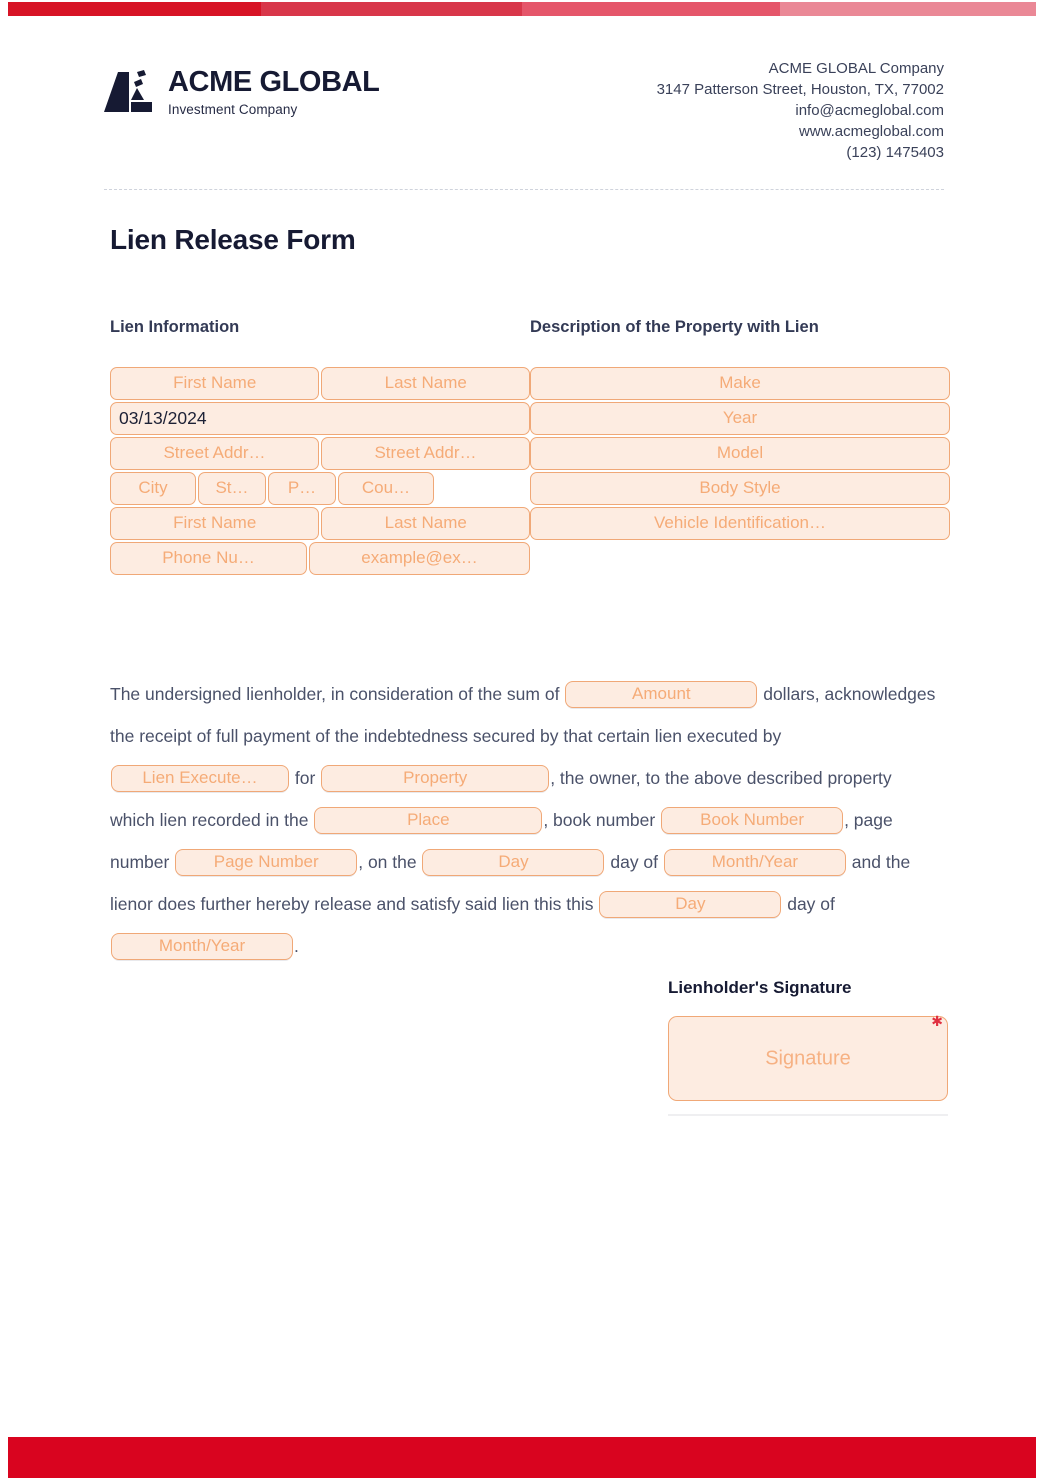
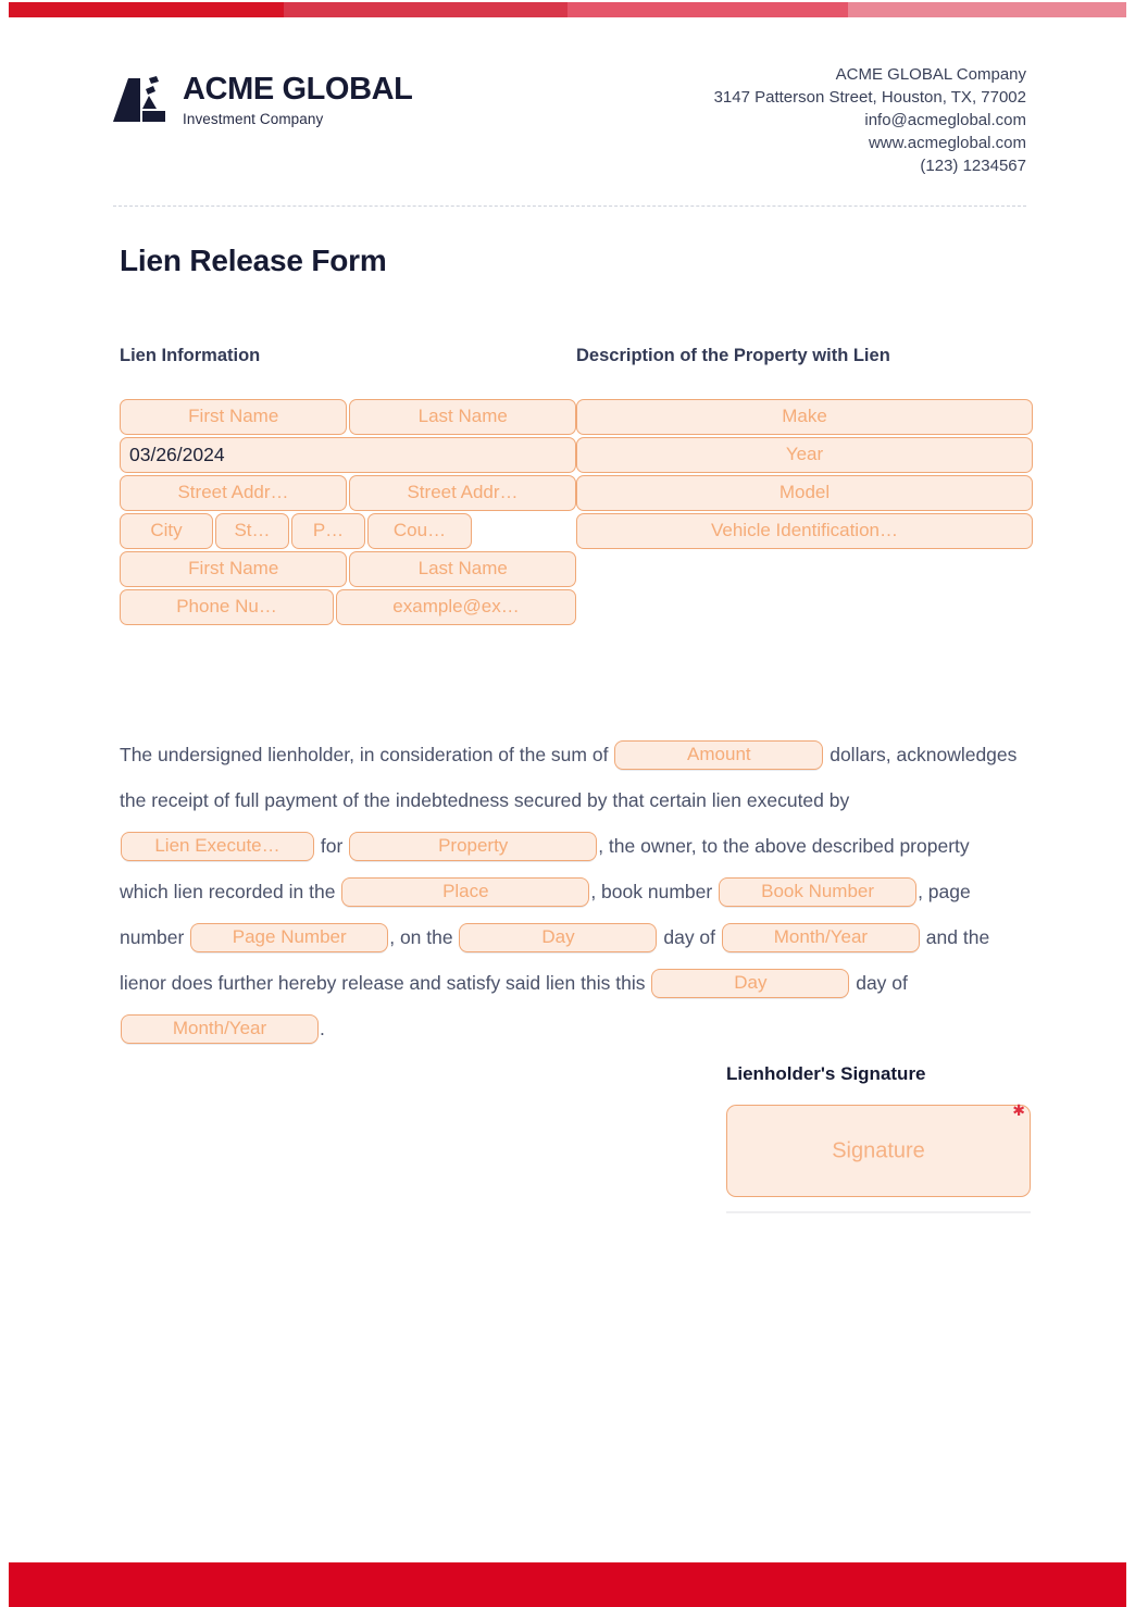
  ACME GLOBAL
  Investment Company
  ACME GLOBAL Company
  3147 Patterson Street, Houston, TX, 77002
  info@acmeglobal.com
  www.acmeglobal.com
- (123) 1475403
+ (123) 1234567
  Lien Release Form
  Lien Information
  First Name
  Last Name
- 03/13/2024
+ 03/26/2024
  Street Addr…
  Street Addr…
  City
  St…
  P…
  Cou…
  First Name
  Last Name
  Phone Nu…
  example@ex…
  Description of the Property with Lien
  Make
  Year
  Model
- Body Style
  Vehicle Identification…
  The undersigned lienholder, in consideration of the sum of Amount dollars, acknowledges the receipt of full payment of the indebtedness secured by that certain lien executed by Lien Execute… for Property , the owner, to the above described property which lien recorded in the Place , book number Book Number , page number Page Number , on the Day day of Month/Year and the lienor does further hereby release and satisfy said lien this this Day day of Month/Year .
  Lienholder's Signature
  ✱
  Signature
